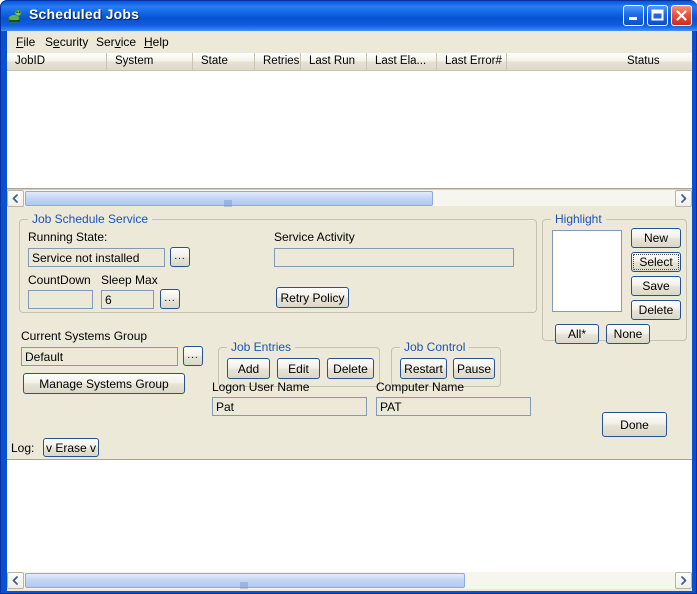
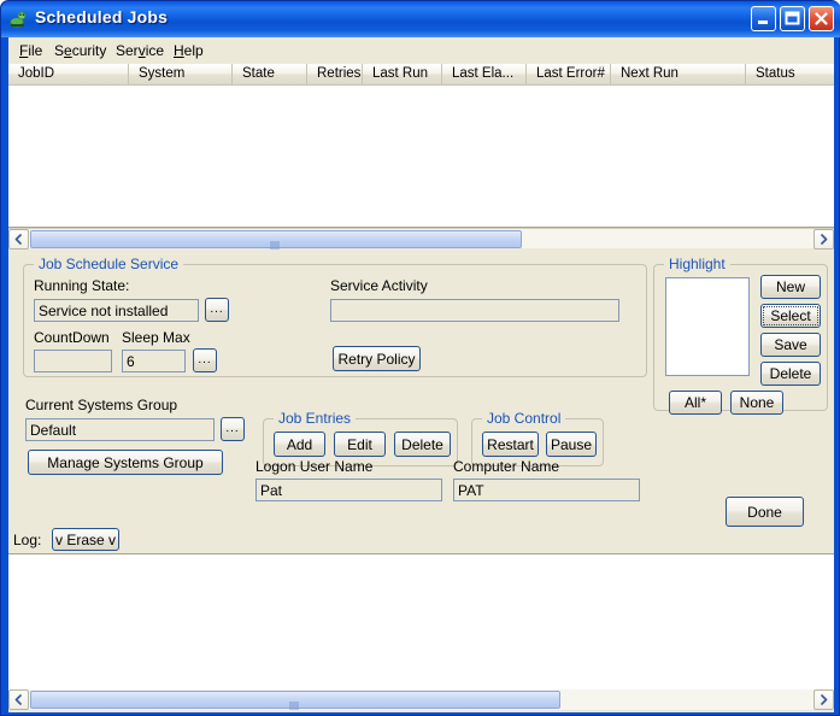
  Scheduled Jobs
  File
  Security
  Service
  Help
  JobID
  System
  State
  Retries
  Last Run
  Last Ela...
  Last Error#
+ Next Run
  Status
  Job Schedule Service
  Running State:
  Service not installed
  ...
  CountDown
  Sleep Max
  6
  ...
  Service Activity
  Retry Policy
  Current Systems Group
  Default
  ...
  Manage Systems Group
  Job Entries
  Add
  Edit
  Delete
  Job Control
  Restart
  Pause
  Logon User Name
  Pat
  Computer Name
  PAT
  Highlight
  New
  Select
  Save
  Delete
  All*
  None
  Done
  Log:
  v Erase v
